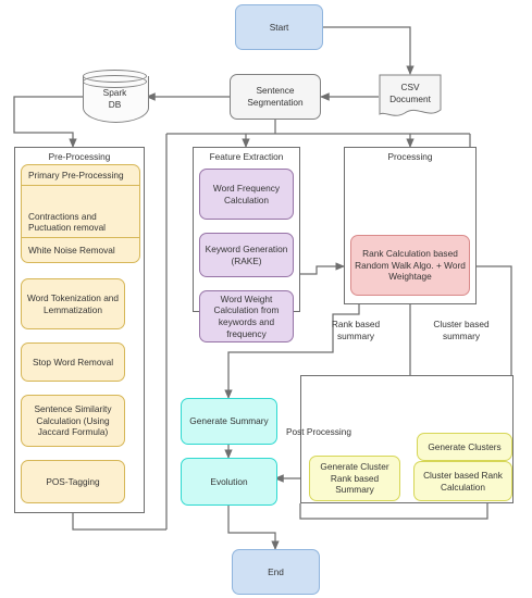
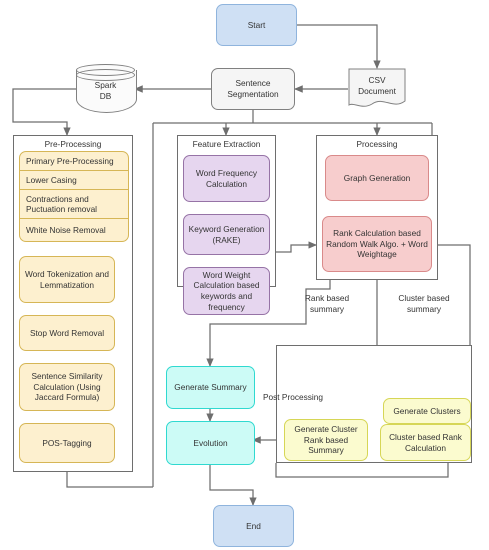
  Start
  CSV
  Document
  Sentence
  Segmentation
  Spark
  DB
  End
  Pre-Processing
  Primary Pre-Processing
+ Lower Casing
  Contractions and Puctuation removal
  White Noise Removal
  Word Tokenization and Lemmatization
  Stop Word Removal
  Sentence Similarity Calculation (Using Jaccard Formula)
  POS-Tagging
  Feature Extraction
  Word Frequency Calculation
  Keyword Generation (RAKE)
- Word Weight Calculation from keywords and frequency
+ Word Weight Calculation based keywords and frequency
  Processing
+ Graph Generation
  Rank Calculation based Random Walk Algo. + Word Weightage
  Rank based summary
  Cluster based summary
  Generate Summary
  Evolution
  Post Processing
  Generate Clusters
  Cluster based Rank Calculation
  Generate Cluster Rank based Summary
